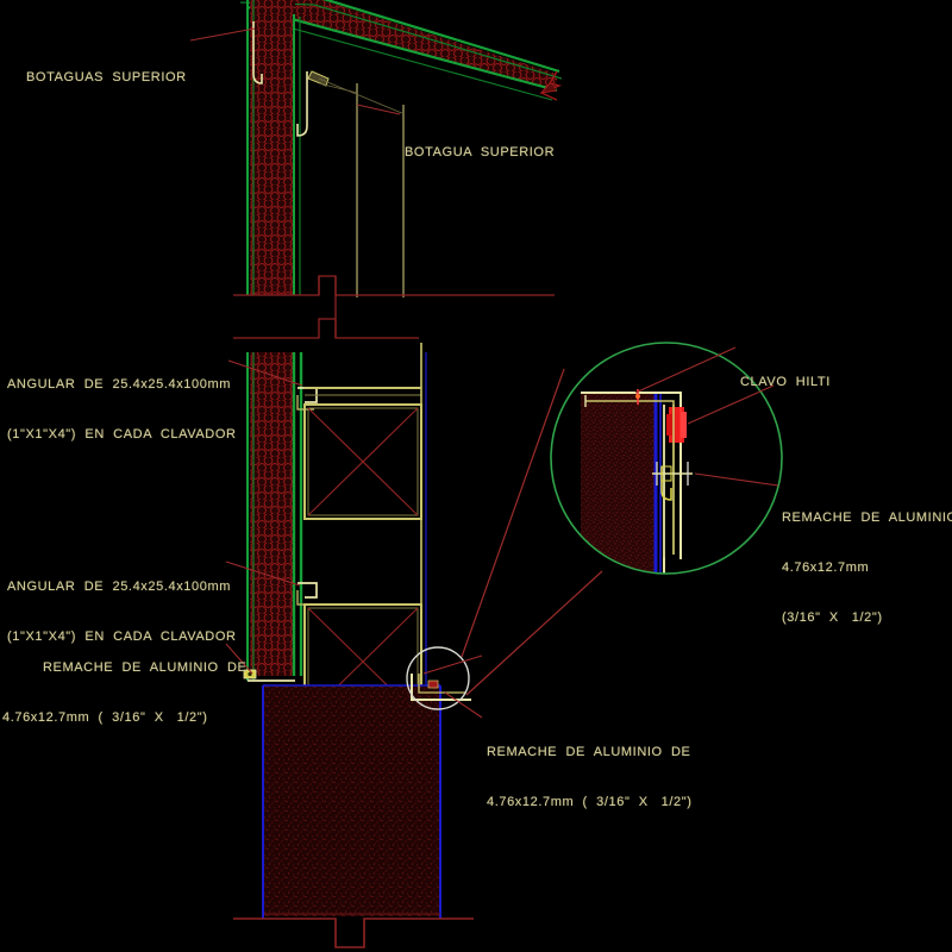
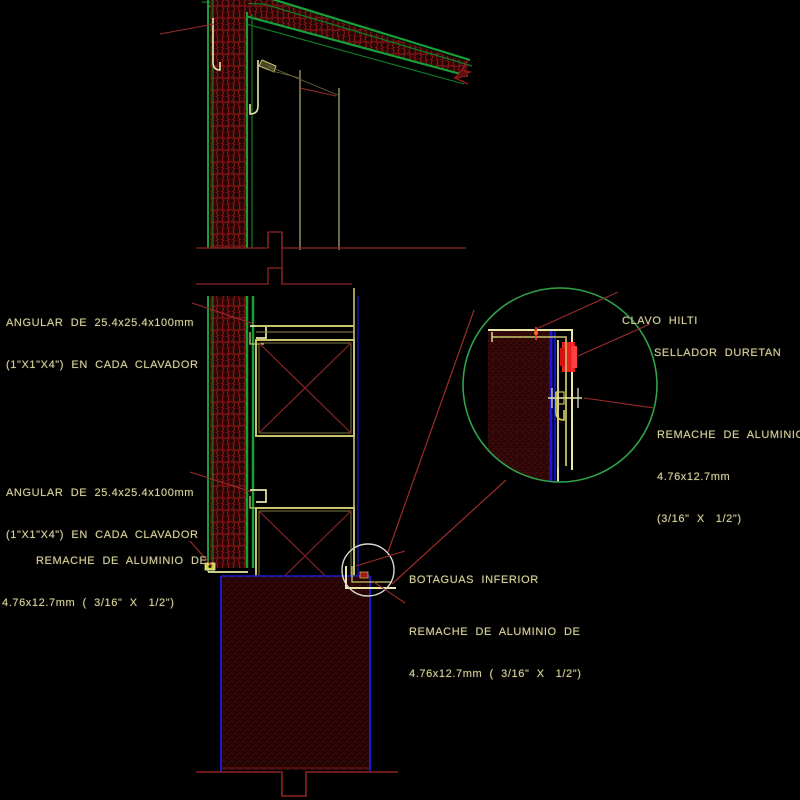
- BOTAGUAS SUPERIOR
- BOTAGUA SUPERIOR
  ANGULAR DE 25.4x25.4x100mm
  (1"X1"X4") EN CADA CLAVADOR
  ANGULAR DE 25.4x25.4x100mm
  (1"X1"X4") EN CADA CLAVADOR
  REMACHE DE ALUMINIO DE
  4.76x12.7mm ( 3/16" X 1/2")
  CLAVO HILTI
+ SELLADOR DURETAN
  REMACHE DE ALUMINI
  4.76x12.7mm
  (3/16" X 1/2")
+ BOTAGUAS INFERIOR
  REMACHE DE ALUMINIO DE
  4.76x12.7mm ( 3/16" X 1/2")
